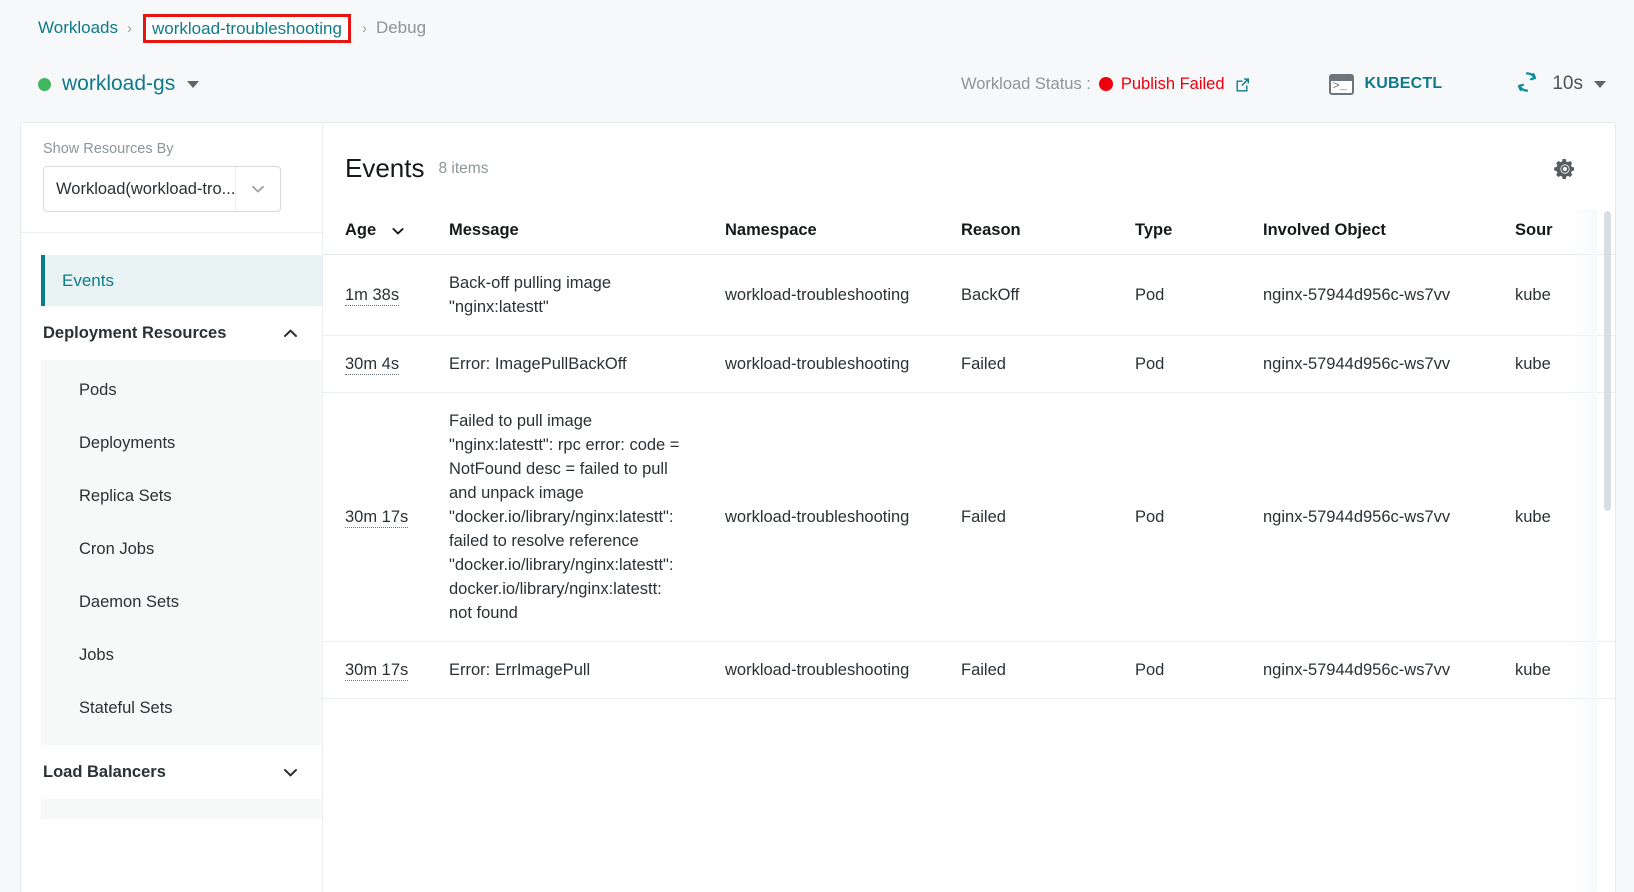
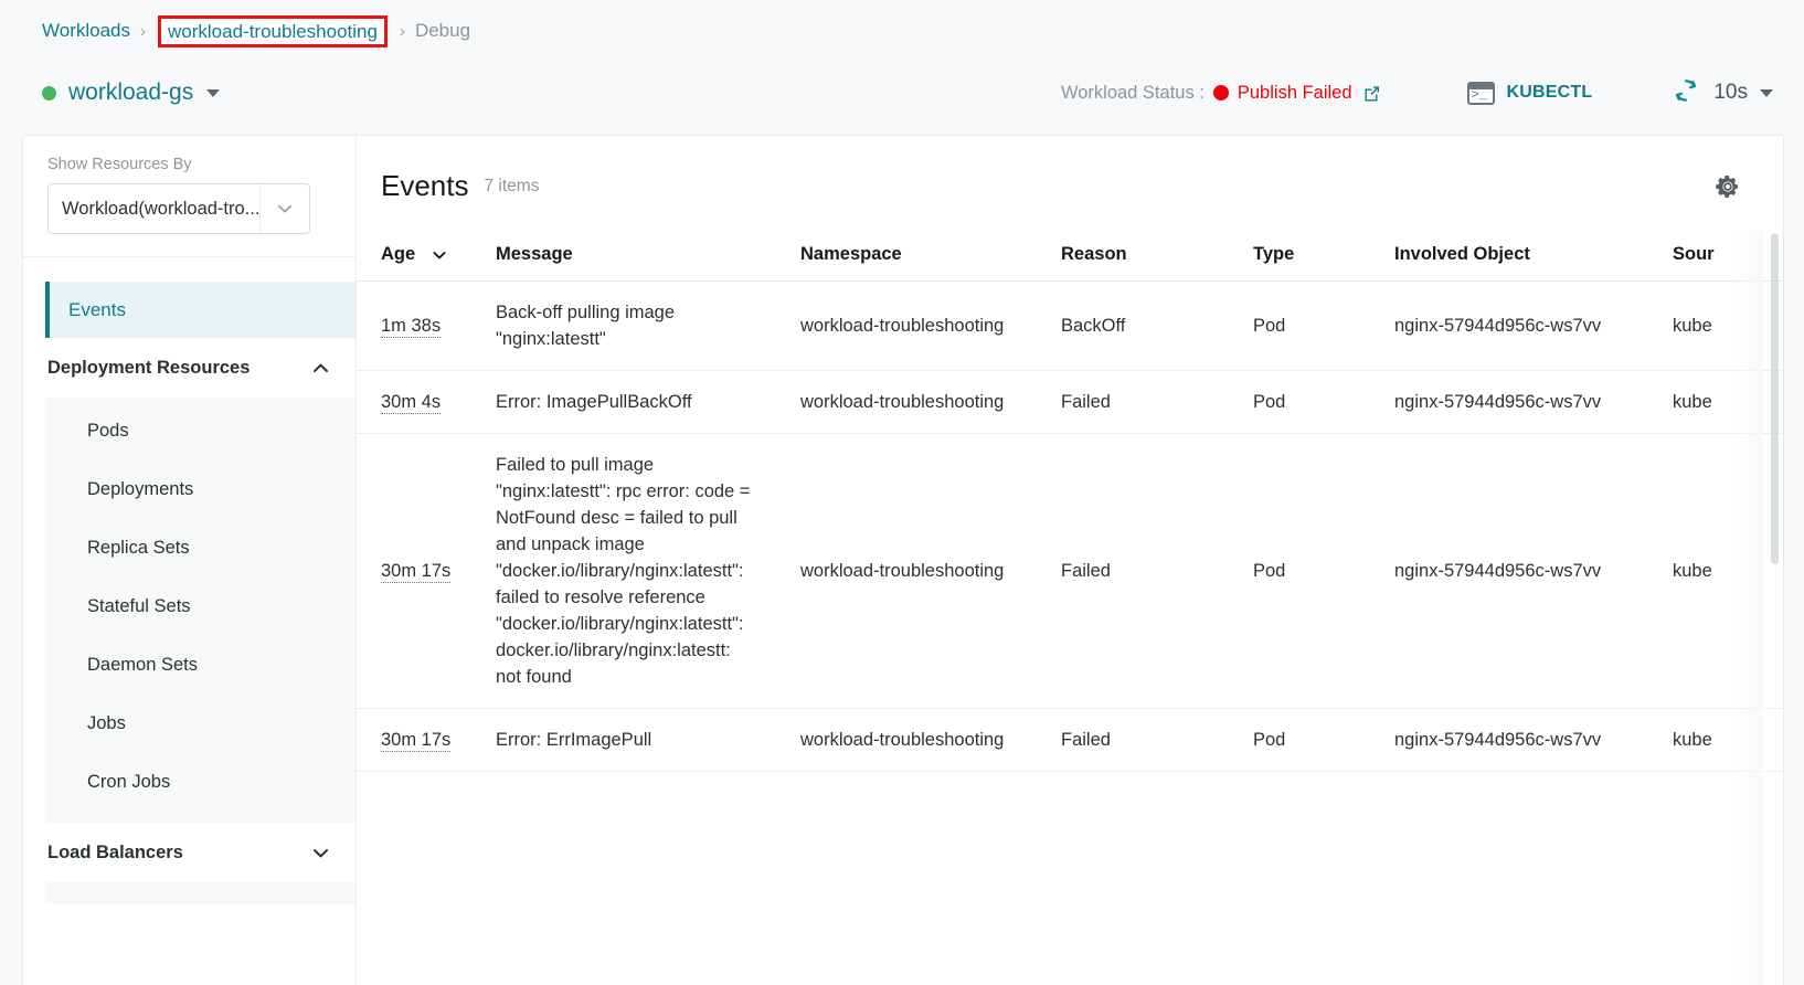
  Workloads
  ›
  workload-troubleshooting
  ›
  Debug
  workload-gs
  Workload Status :
  Publish Failed
  >_
  KUBECTL
  10s
  Show Resources By
  Workload(workload-tro...
  Events
  Deployment Resources
  Pods
  Deployments
  Replica Sets
- Cron Jobs
+ Stateful Sets
  Daemon Sets
  Jobs
- Stateful Sets
+ Cron Jobs
  Load Balancers
  Events
- 8 items
+ 7 items
  Age	Message	Namespace	Reason	Type	Involved Object	Sour
  1m 38s	Back-off pulling image "nginx:latestt"	workload-troubleshooting	BackOff	Pod	nginx-57944d956c-ws7vv	kube
  30m 4s	Error: ImagePullBackOff	workload-troubleshooting	Failed	Pod	nginx-57944d956c-ws7vv	kube
  30m 17s	Failed to pull image "nginx:latestt": rpc error: code = NotFound desc = failed to pull and unpack image "docker.io/library/nginx:latestt": failed to resolve reference "docker.io/library/nginx:latestt": docker.io/library/nginx:latestt: not found	workload-troubleshooting	Failed	Pod	nginx-57944d956c-ws7vv	kube
  30m 17s	Error: ErrImagePull	workload-troubleshooting	Failed	Pod	nginx-57944d956c-ws7vv	kube
